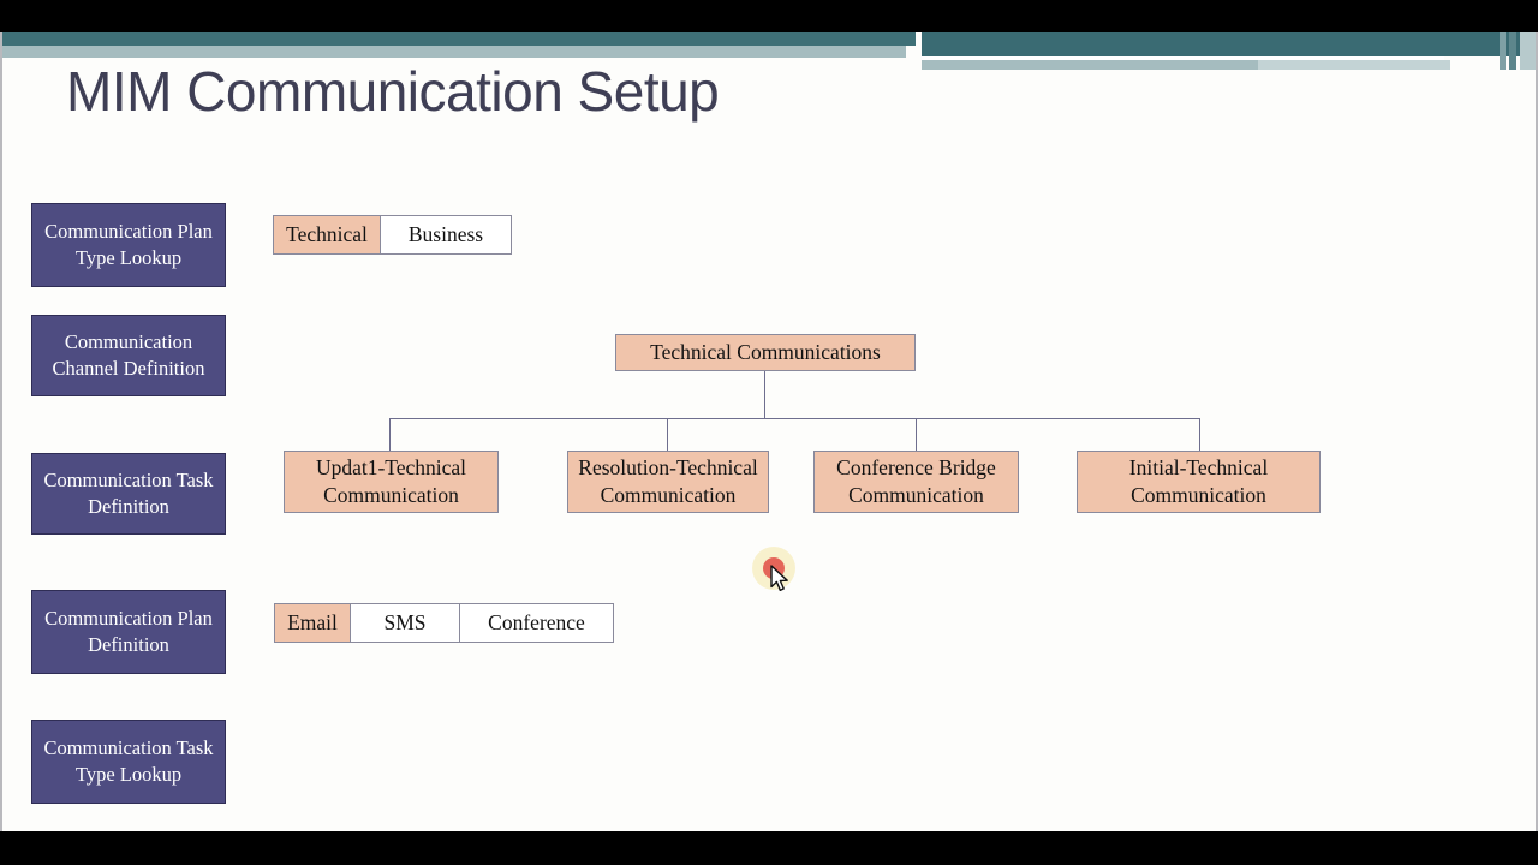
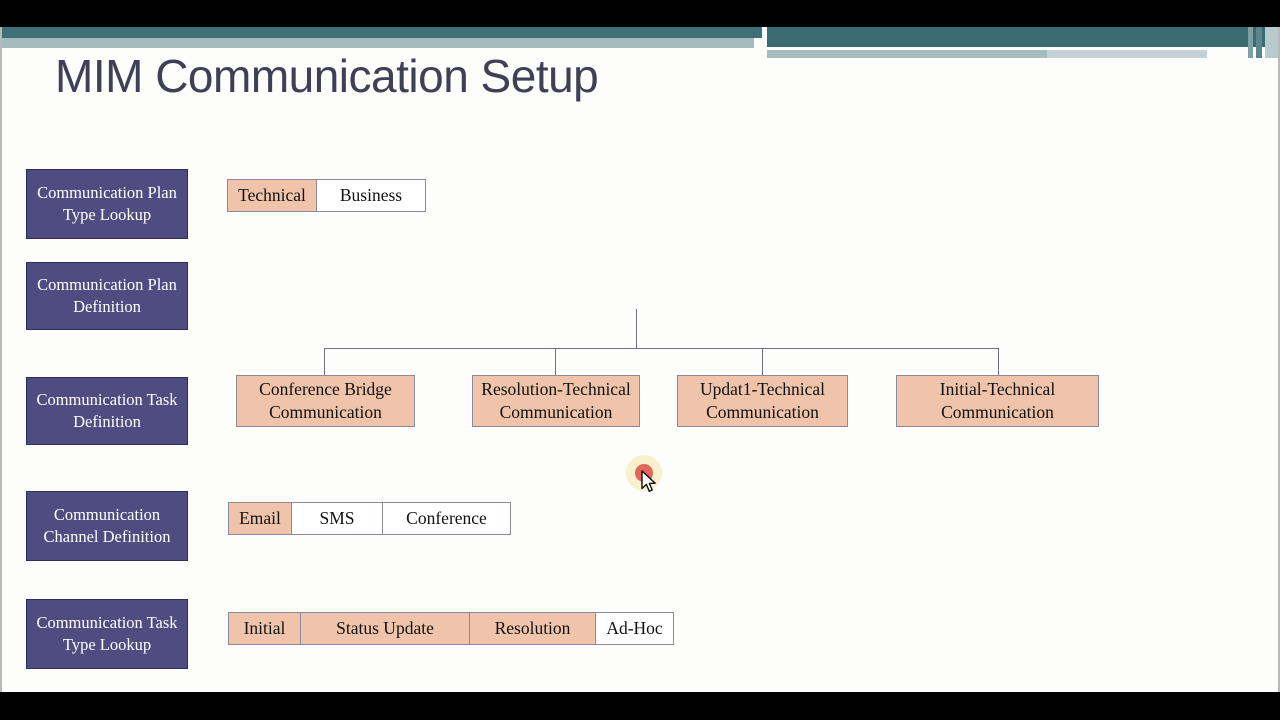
  MIM Communication Setup
  Communication Plan Type Lookup
- Communication Channel Definition
+ Communication Plan Definition
  Communication Task Definition
- Communication Plan Definition
+ Communication Channel Definition
  Communication Task Type Lookup
  Technical
  Business
- Technical Communications
- Updat1-Technical Communication
+ Conference Bridge Communication
  Resolution-Technical Communication
- Conference Bridge Communication
+ Updat1-Technical Communication
  Initial-Technical Communication
  Email
  SMS
  Conference
+ Initial
+ Status Update
+ Resolution
+ Ad-Hoc
